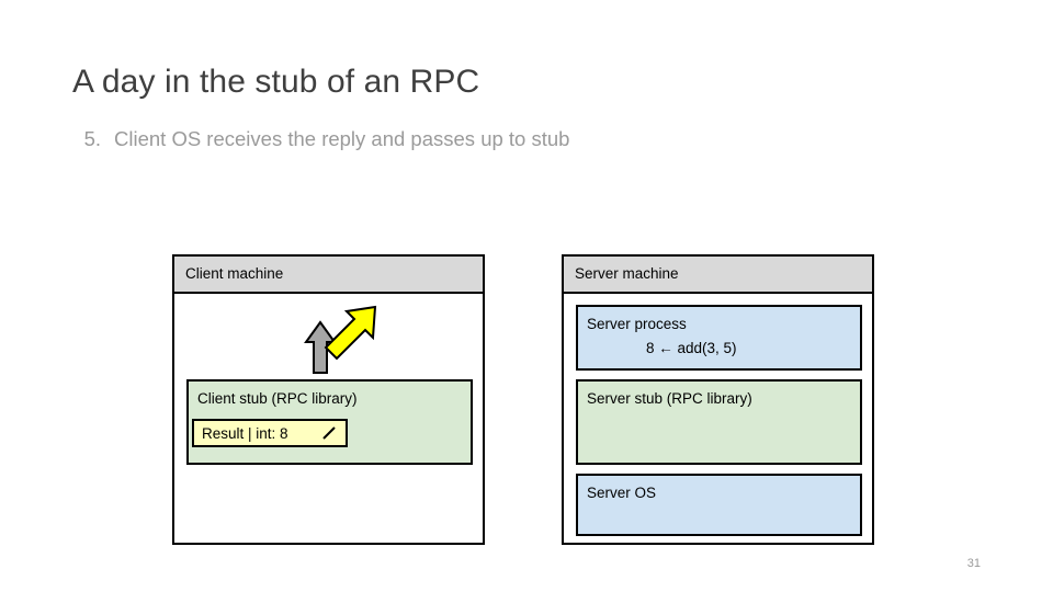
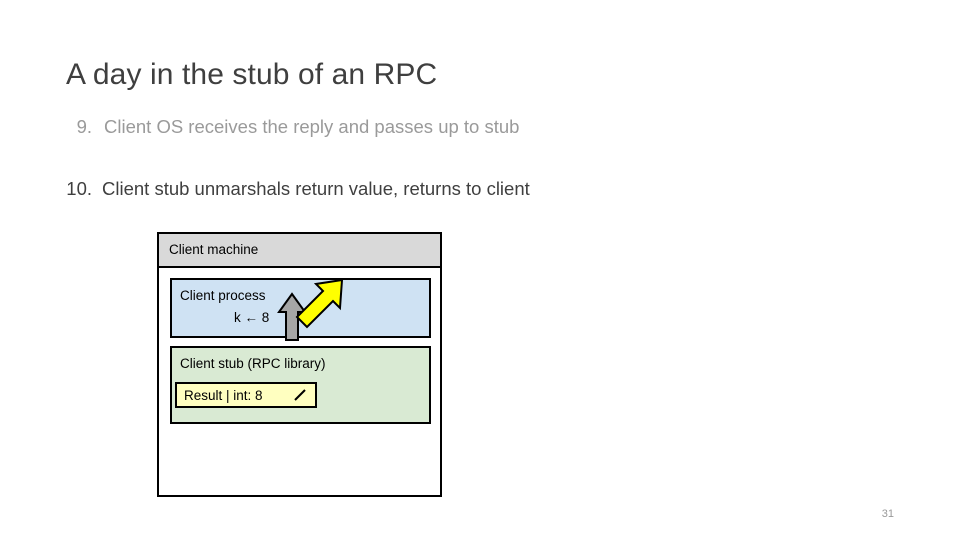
  A day in the stub of an RPC
- 5. Client OS receives the reply and passes up to stub
+ 9. Client OS receives the reply and passes up to stub
+ 10. Client stub unmarshals return value, returns to client
  Client machine
+ Client process
+ k ← 8
  Client stub (RPC library)
  Result | int: 8
- Server machine
- Server process
- 8 ← add(3, 5)
- Server stub (RPC library)
- Server OS
  31
